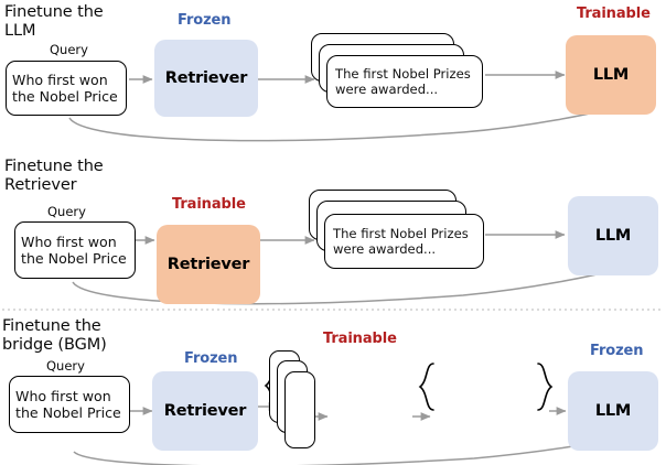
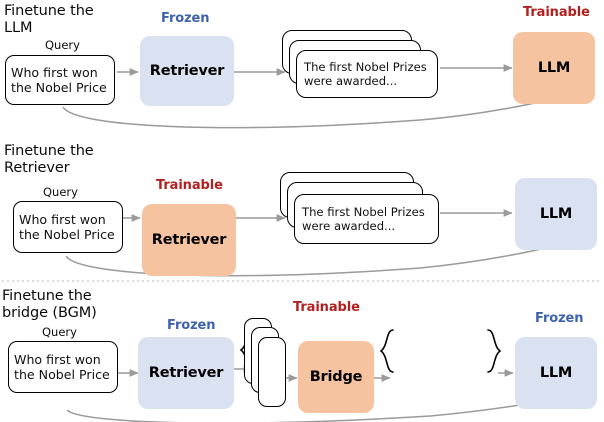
  Finetune the
  LLM
  Frozen
  Trainable
  Query
  Who first won
  the Nobel Price
  Retriever
  The first Nobel Prizes
  were awarded...
  LLM
  Finetune the
  Retriever
  Trainable
  Query
  Who first won
  the Nobel Price
  Retriever
  The first Nobel Prizes
  were awarded...
  LLM
  Finetune the
  bridge (BGM)
  Frozen
  Trainable
  Frozen
  Query
  Who first won
  the Nobel Price
  Retriever
+ Bridge
  LLM
